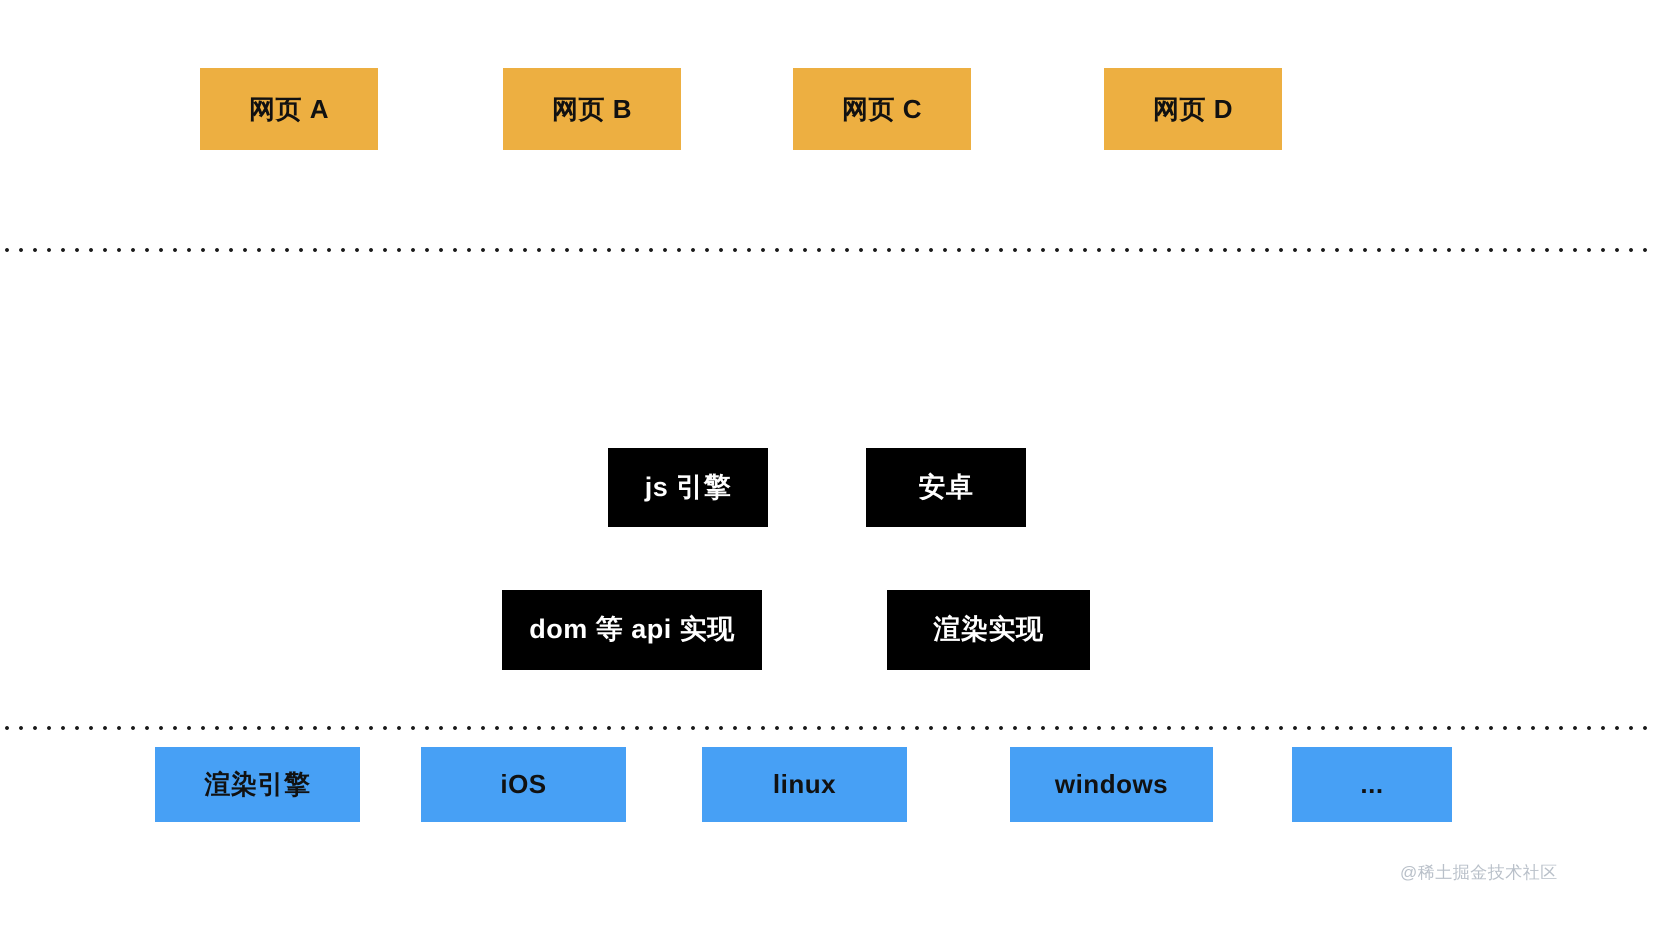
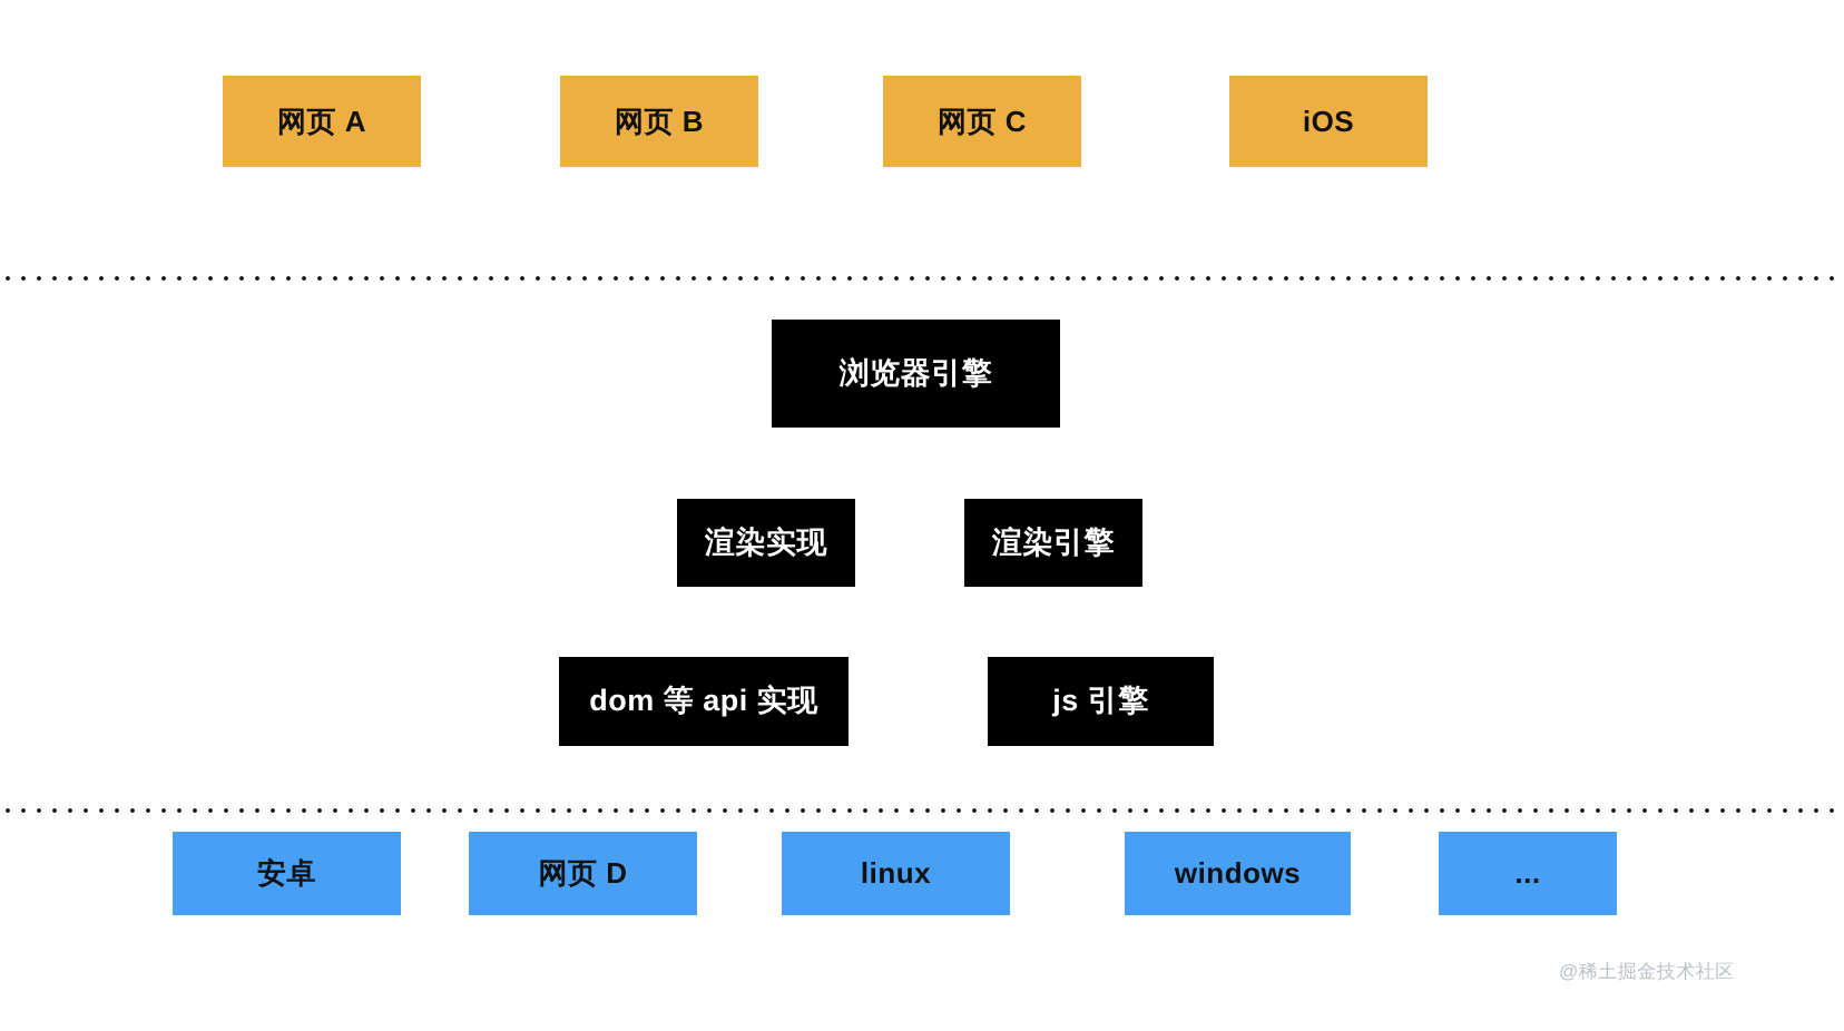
  网页 A
  网页 B
  网页 C
- 网页 D
+ iOS
+ 浏览器引擎
- js 引擎
+ 渲染实现
- 安卓
+ 渲染引擎
  dom 等 api 实现
- 渲染实现
+ js 引擎
- 渲染引擎
+ 安卓
- iOS
+ 网页 D
  linux
  windows
  ...
  @稀土掘金技术社区
